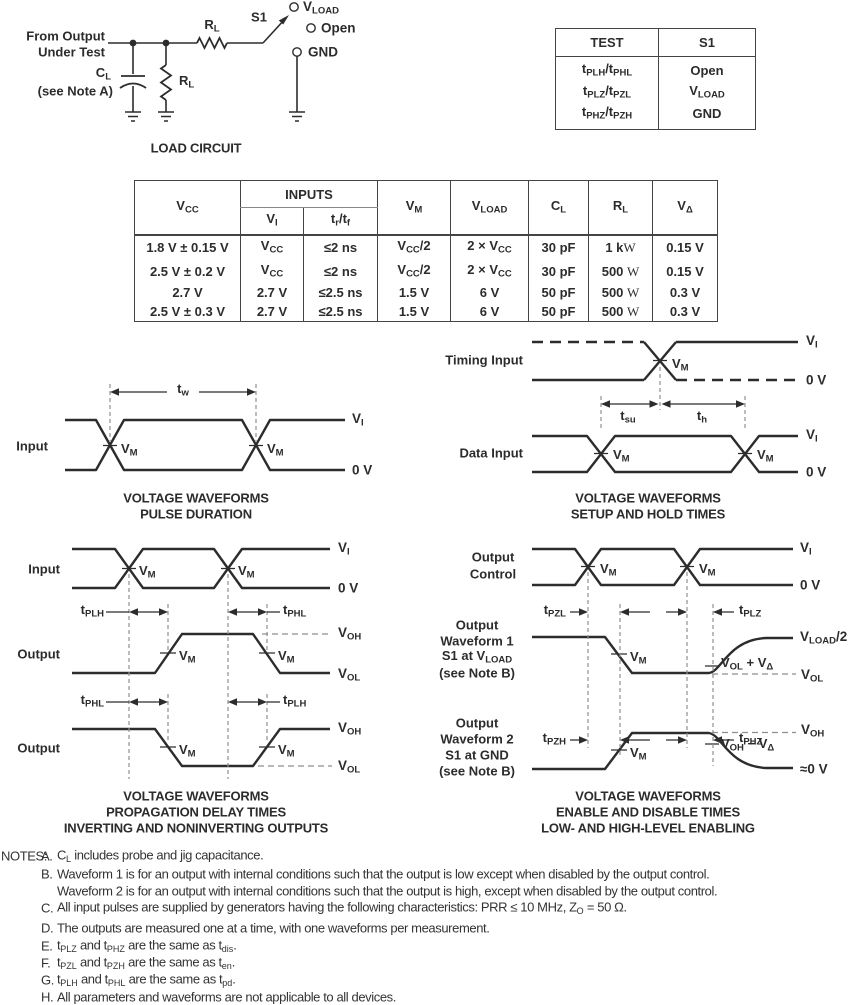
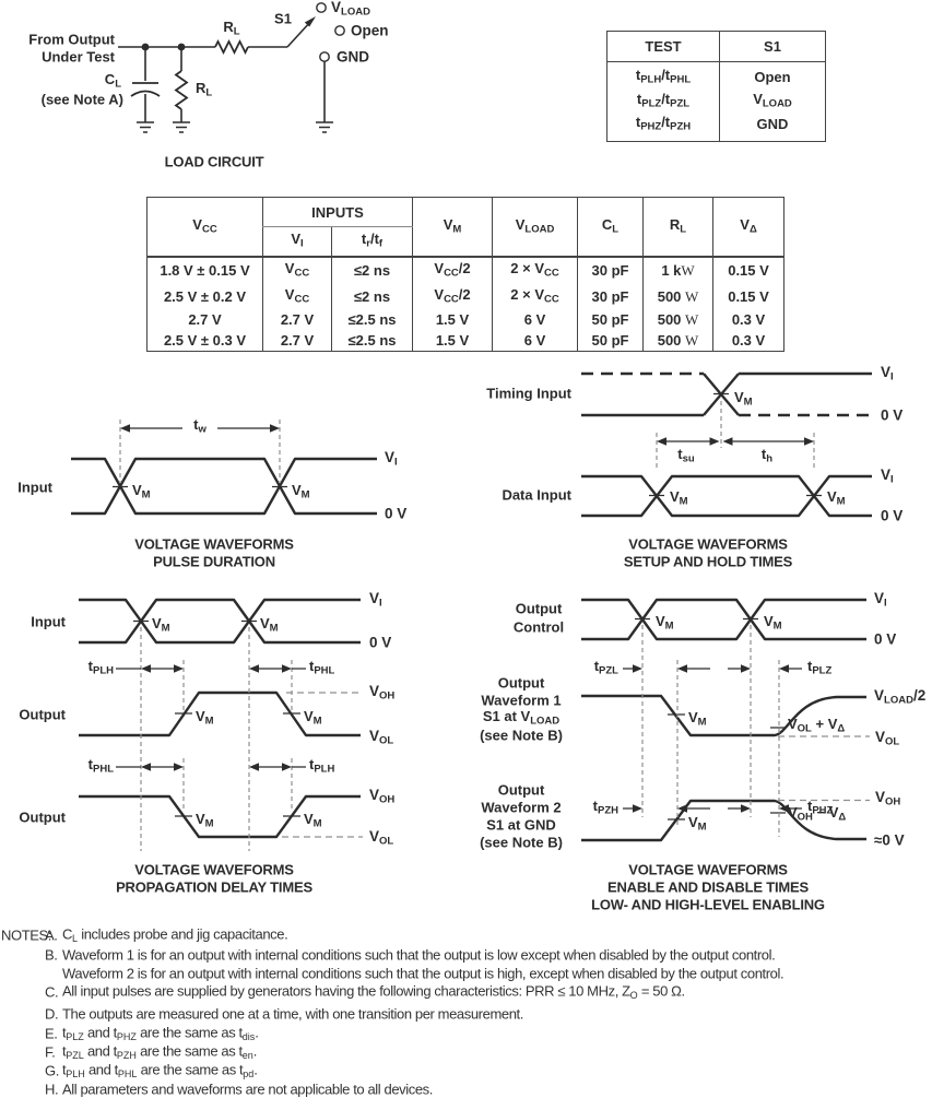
  From Output
  Under Test
  CL
  (see Note A)
  RL
  RL
  S1
  VLOAD
  Open
  GND
  LOAD CIRCUIT
  TEST	S1
  tPLH/tPHL	Open
  tPLZ/tPZL	VLOAD
  tPHZ/tPZH	GND
  VCC	INPUTS	VM	VLOAD	CL	RL	VΔ
  VI	tr/tf
  1.8 V ± 0.15 V	VCC	≤2 ns	VCC/2	2 × VCC	30 pF	1 kW	0.15 V
  2.5 V ± 0.2 V	VCC	≤2 ns	VCC/2	2 × VCC	30 pF	500 W	0.15 V
  2.7 V	2.7 V	≤2.5 ns	1.5 V	6 V	50 pF	500 W	0.3 V
  2.5 V ± 0.3 V	2.7 V	≤2.5 ns	1.5 V	6 V	50 pF	500 W	0.3 V
  Input
  tw
  VM
  VM
  VI
  0 V
  VOLTAGE WAVEFORMS
  PULSE DURATION
  Timing Input
  Data Input
  tsu
  th
  VM
  VM
  VM
  VI
  0 V
  VI
  0 V
  VOLTAGE WAVEFORMS
  SETUP AND HOLD TIMES
  Input
  VM
  VM
  VI
  0 V
  tPLH
  tPHL
  Output
  VM
  VM
  VOH
  VOL
  tPHL
  tPLH
  Output
  VM
  VM
  VOH
  VOL
  VOLTAGE WAVEFORMS
  PROPAGATION DELAY TIMES
- INVERTING AND NONINVERTING OUTPUTS
  Output
  Control
  VM
  VM
  VI
  0 V
  tPZL
  tPLZ
  Output
  Waveform 1
  S1 at VLOAD
  (see Note B)
  VM
  VOL + VΔ
  VLOAD/2
  VOL
  tPZH
  tPHZ
  Output
  Waveform 2
  S1 at GND
  (see Note B)
  VM
  VOH − VΔ
  VOH
  ≈0 V
  VOLTAGE WAVEFORMS
  ENABLE AND DISABLE TIMES
  LOW- AND HIGH-LEVEL ENABLING
  NOTES:
  A.
  CL includes probe and jig capacitance.
  B.
  Waveform 1 is for an output with internal conditions such that the output is low except when disabled by the output control.
  Waveform 2 is for an output with internal conditions such that the output is high, except when disabled by the output control.
  C.
  All input pulses are supplied by generators having the following characteristics: PRR ≤ 10 MHz, ZO = 50 Ω.
  D.
- The outputs are measured one at a time, with one waveforms per measurement.
+ The outputs are measured one at a time, with one transition per measurement.
  E.
  tPLZ and tPHZ are the same as tdis.
  F.
  tPZL and tPZH are the same as ten.
  G.
  tPLH and tPHL are the same as tpd.
  H.
  All parameters and waveforms are not applicable to all devices.
